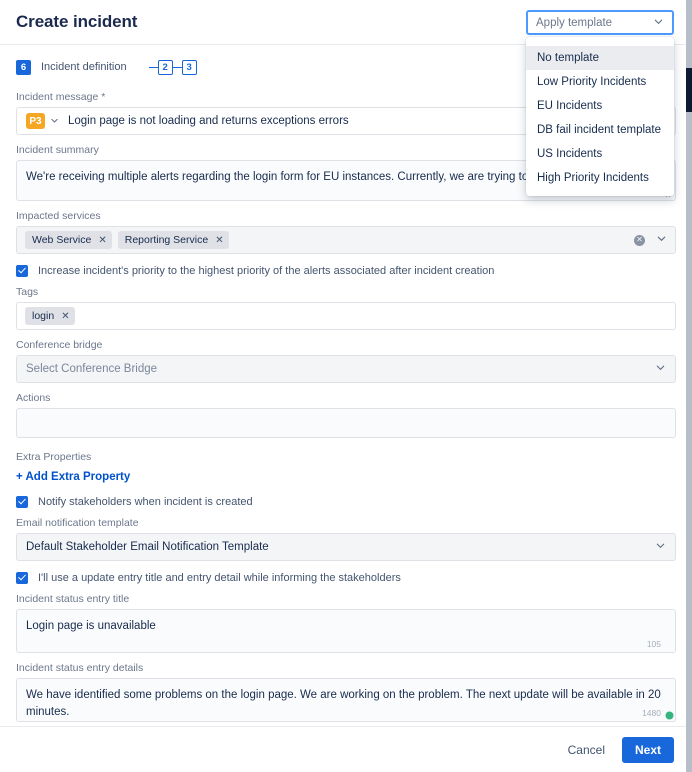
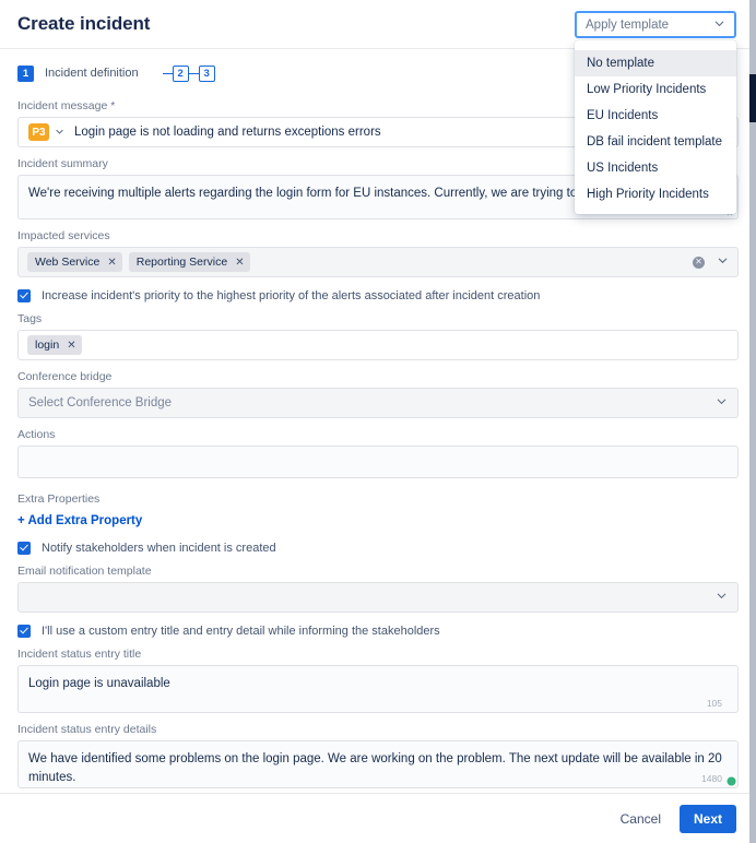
  Create incident
  Apply template
- 6
+ 1
  Incident definition
  2
  3
  Incident message *
  P3
  Login page is not loading and returns exceptions errors
  Incident summary
  We're receiving multiple alerts regarding the login form for EU instances. Currently, we are trying t
  Impacted services
  Web Service
  ✕
  Reporting Service
  ✕
  ✕
  Increase incident's priority to the highest priority of the alerts associated after incident creation
  Tags
  login
  ✕
  Conference bridge
  Select Conference Bridge
  Actions
  Extra Properties
  + Add Extra Property
  Notify stakeholders when incident is created
  Email notification template
- Default Stakeholder Email Notification Template
- I'll use a update entry title and entry detail while informing the stakeholders
+ I'll use a custom entry title and entry detail while informing the stakeholders
  Incident status entry title
  Login page is unavailable
  105
  Incident status entry details
  We have identified some problems on the login page. We are working on the problem. The next update will be available in 20 minutes.
  1480
  Cancel
  Next
  No template
  Low Priority Incidents
  EU Incidents
  DB fail incident template
  US Incidents
  High Priority Incidents
